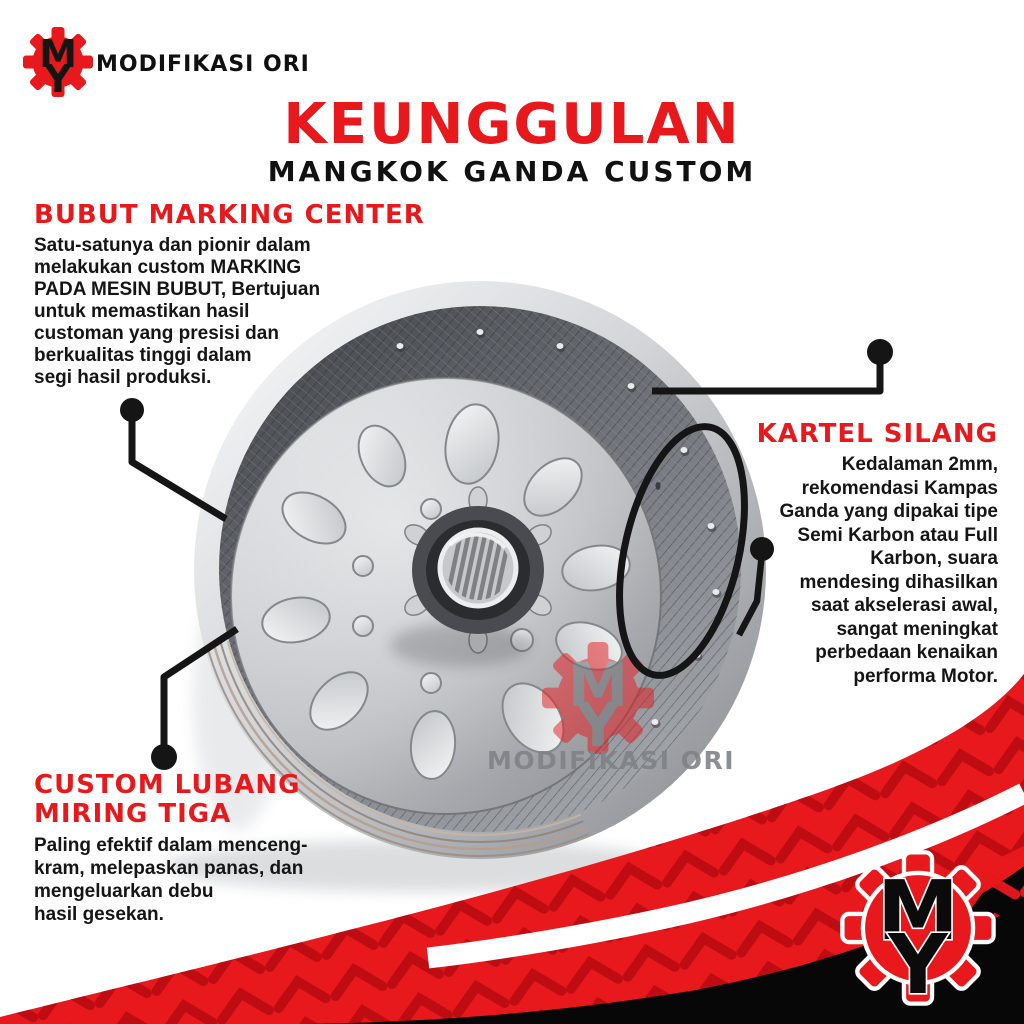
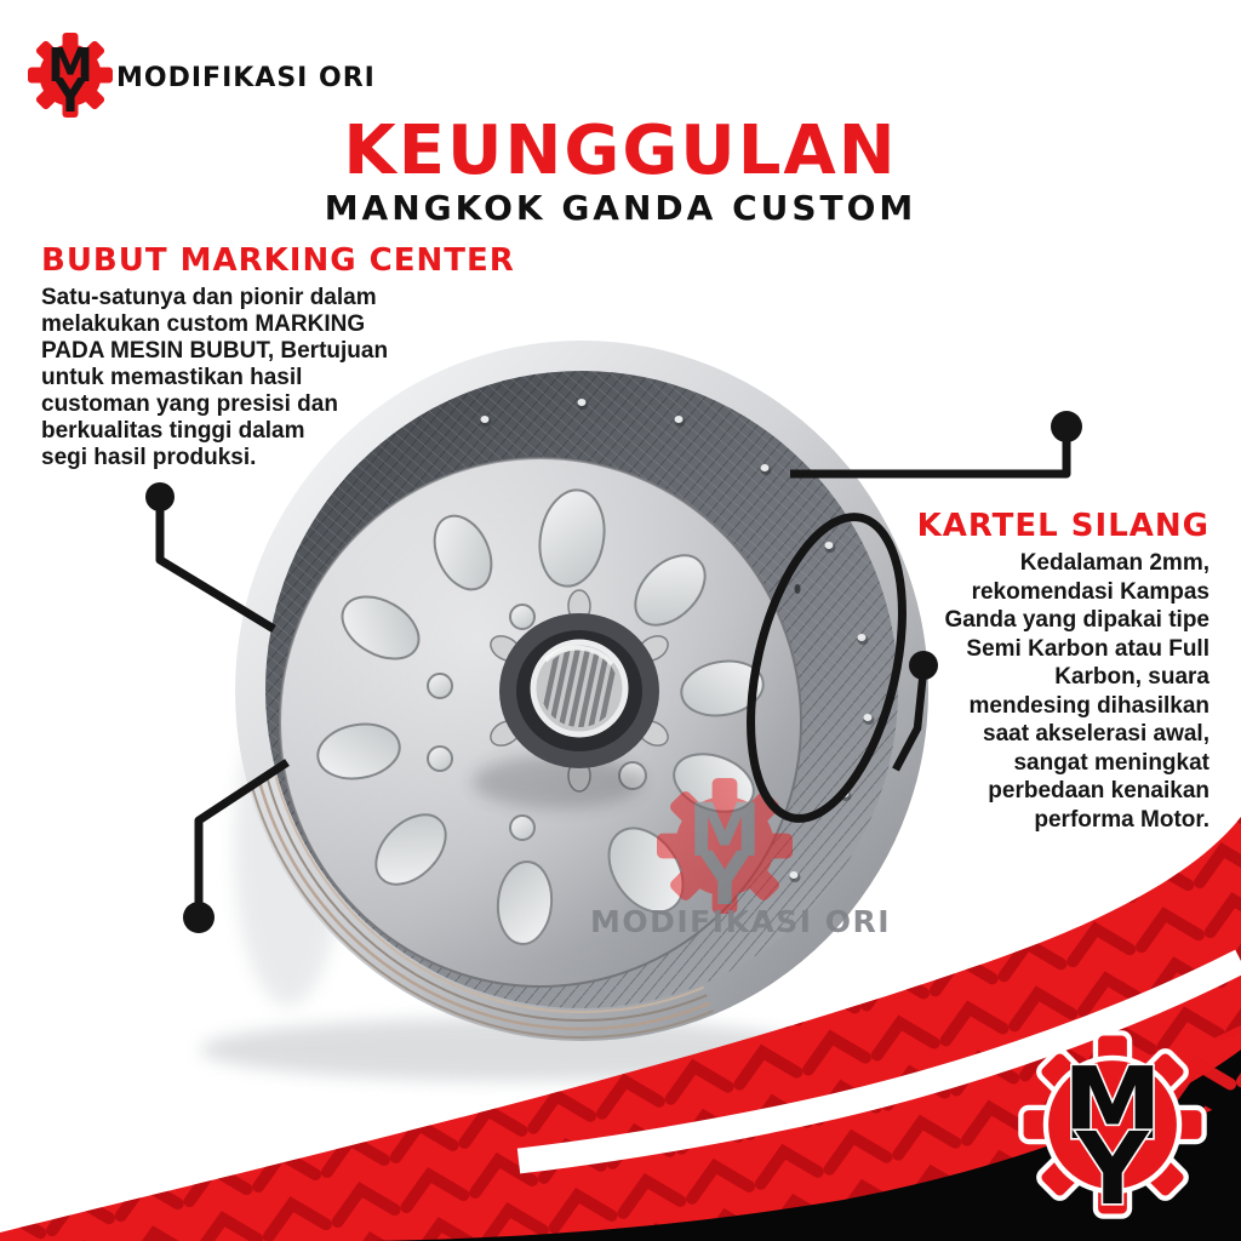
  M
  Y
  MODIFIKASI ORI
  M
  Y
  M
  Y
  MODIFIKASI ORI
  KEUNGGULAN
  MANGKOK GANDA CUSTOM
  BUBUT MARKING CENTER
  Satu-satunya dan pionir dalam
  melakukan custom MARKING
  PADA MESIN BUBUT, Bertujuan
  untuk memastikan hasil
  customan yang presisi dan
  berkualitas tinggi dalam
  segi hasil produksi.
  KARTEL SILANG
  Kedalaman 2mm,
  rekomendasi Kampas
  Ganda yang dipakai tipe
  Semi Karbon atau Full
  Karbon, suara
  mendesing dihasilkan
  saat akselerasi awal,
  sangat meningkat
  perbedaan kenaikan
  performa Motor.
- CUSTOM LUBANG
- MIRING TIGA
- Paling efektif dalam menceng-
- kram, melepaskan panas, dan
- mengeluarkan debu
- hasil gesekan.
